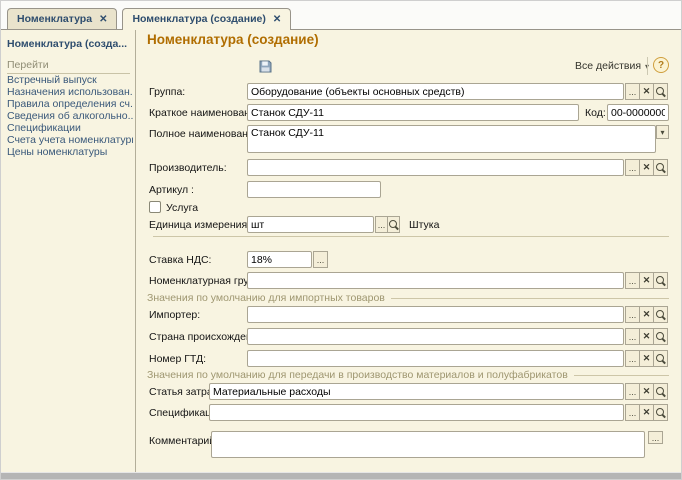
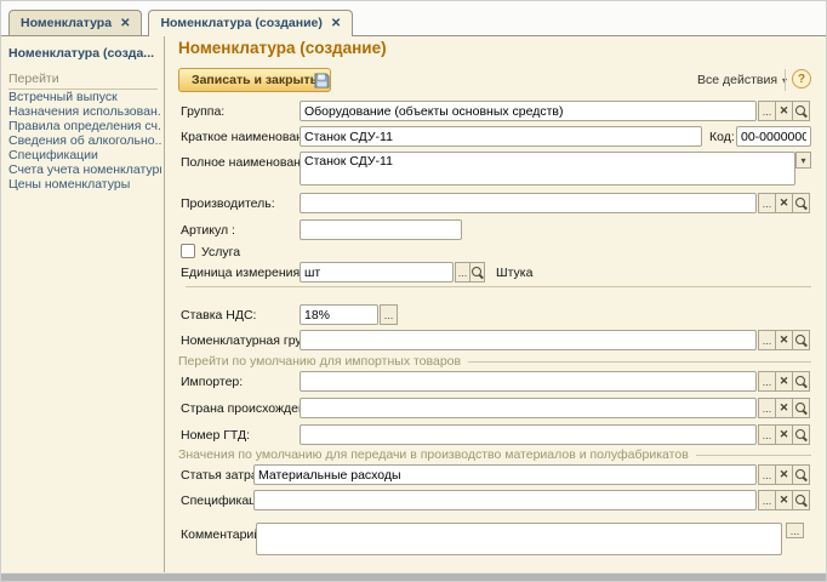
  Номенклатура
  ✕
  Номенклатура (создание)
  ✕
  Номенклатура (созда...
  Перейти
  Встречный выпуск
  Назначения использован.
  Правила определения сч.
  Сведения об алкогольно..
  Спецификации
  Счета учета номенклатур
  Цены номенклатуры
  Номенклатура (создание)
+ Записать и закрыть
  Все действия
  ?
  Группа:
  Оборудование (объекты основных средств)
  ...
  ✕
  Краткое наименова
  Станок СДУ-11
  Код:
  00-0000000
  Полное наименован
  Станок СДУ-11
  ▾
  Производитель:
  ...
  ✕
  Артикул :
  Услуга
  Единица измерения
  шт
  ...
  Штука
  Ставка НДС:
  18%
  ...
  Номенклатурная гр
  ...
  ✕
- Значения по умолчанию для импортных товаров
+ Перейти по умолчанию для импортных товаров
  Импортер:
  ...
  ✕
  Страна происхожде
  ...
  ✕
  Номер ГТД:
  ...
  ✕
  Значения по умолчанию для передачи в производство материалов и полуфабрикатов
  Статья затр
  Материальные расходы
  ...
  ✕
  ...
  ✕
  Комментари
  ...
